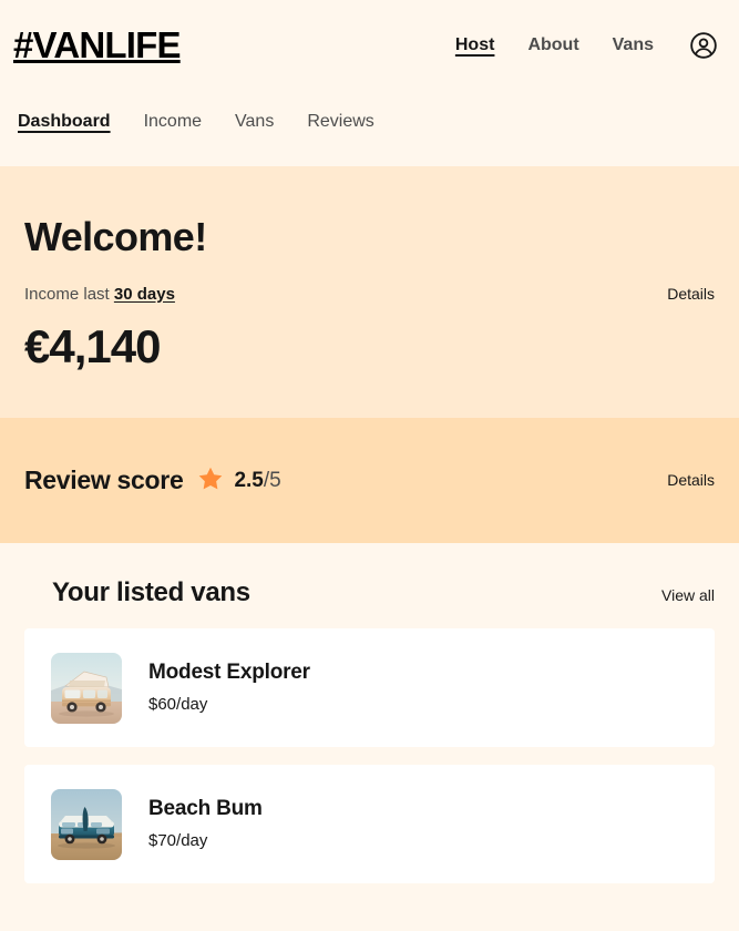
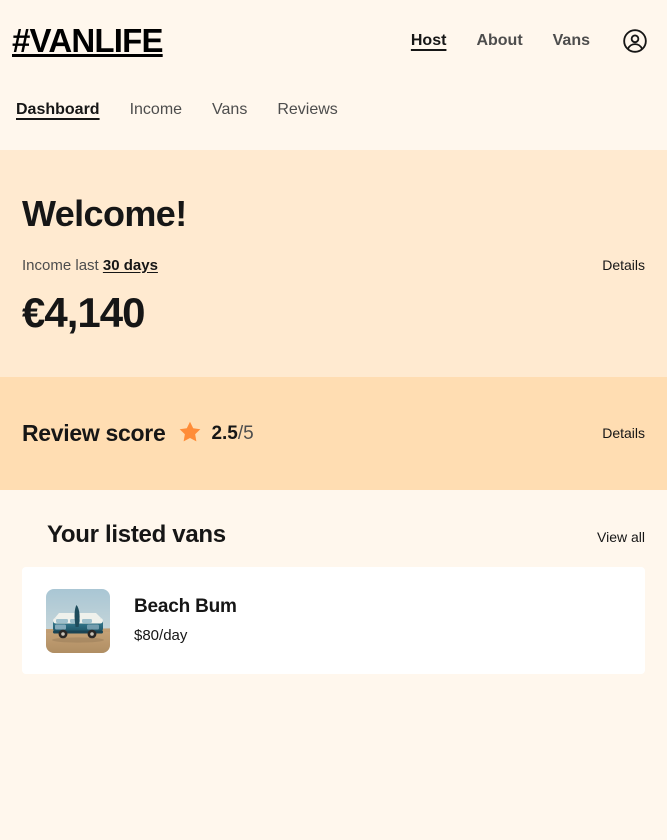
  #VANLIFE
  Host
  About
  Vans
  Dashboard
  Income
  Vans
  Reviews
  Welcome!
  Income last 30 days
  Details
  €4,140
  Review score
  2.5/5
  Details
  Your listed vans
  View all
- Modest Explorer
- $60/day
  Beach Bum
- $70/day
+ $80/day
